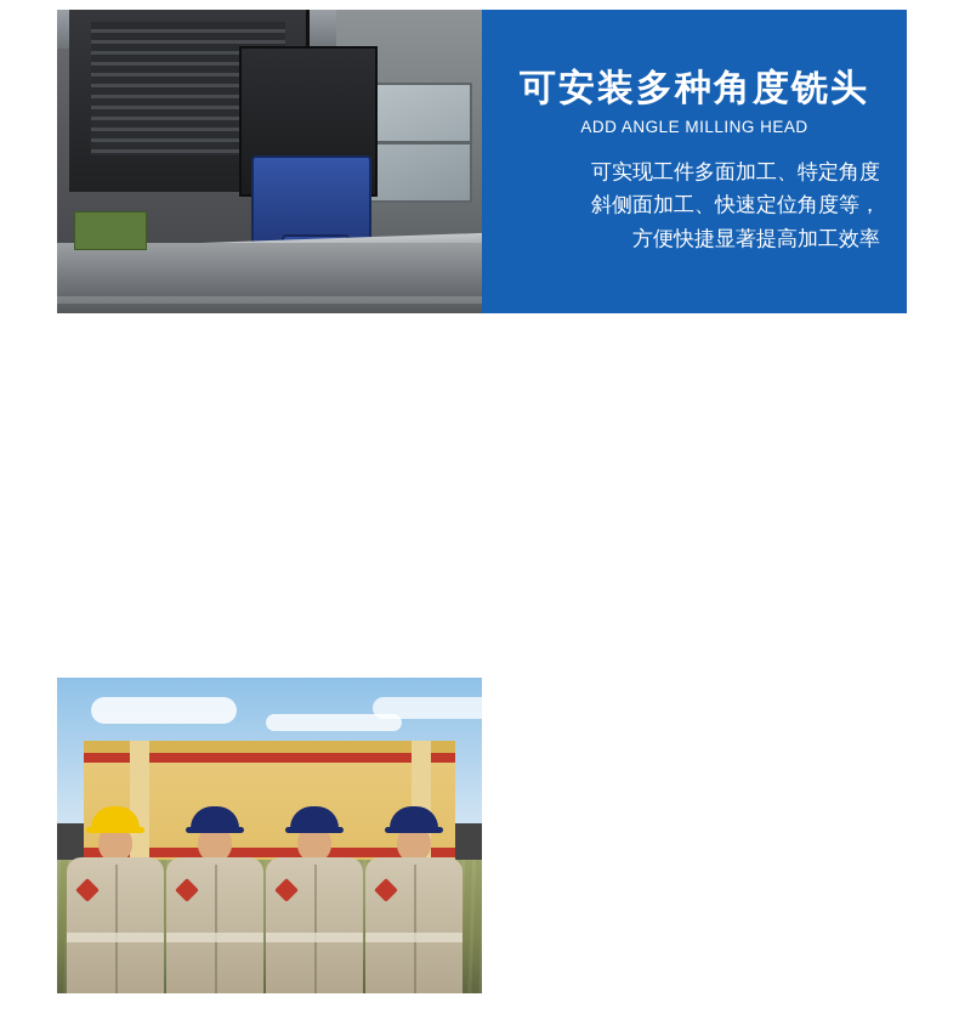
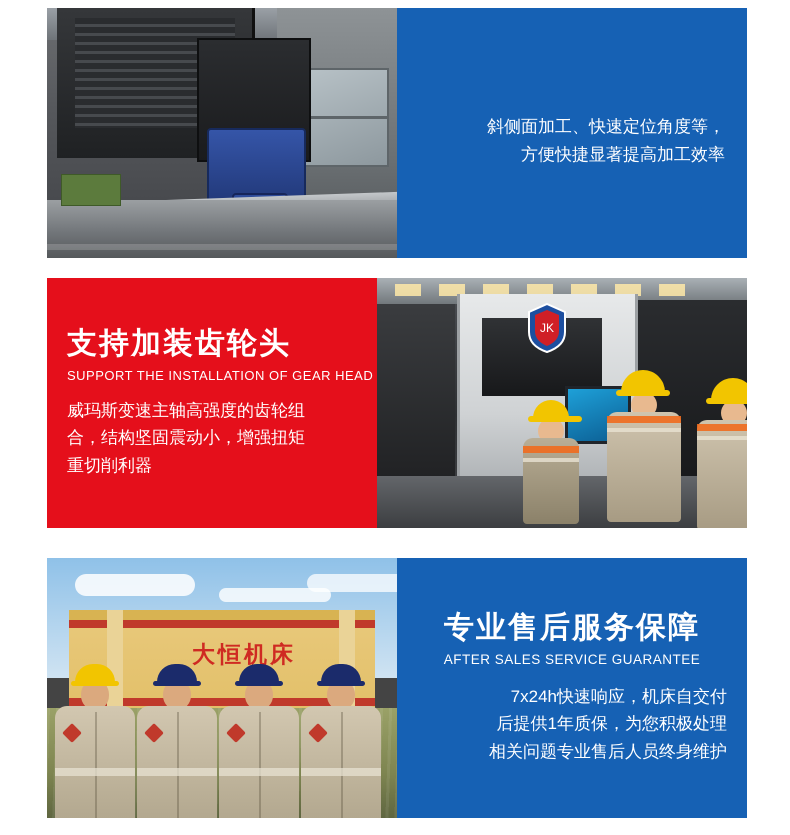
- 可安装多种角度铣头
- ADD ANGLE MILLING HEAD
- 可实现工件多面加工、特定角度
  斜侧面加工、快速定位角度等，
  方便快捷显著提高加工效率
+ 支持加装齿轮头
+ SUPPORT THE INSTALLATION OF GEAR HEAD
+ 威玛斯变速主轴高强度的齿轮组
+ 合，结构坚固震动小，增强扭矩
+ 重切削利器
+ JK
+ 大恒机床
+ 专业售后服务保障
+ AFTER SALES SERVICE GUARANTEE
+ 7x24h快速响应，机床自交付
+ 后提供1年质保，为您积极处理
+ 相关问题专业售后人员终身维护
